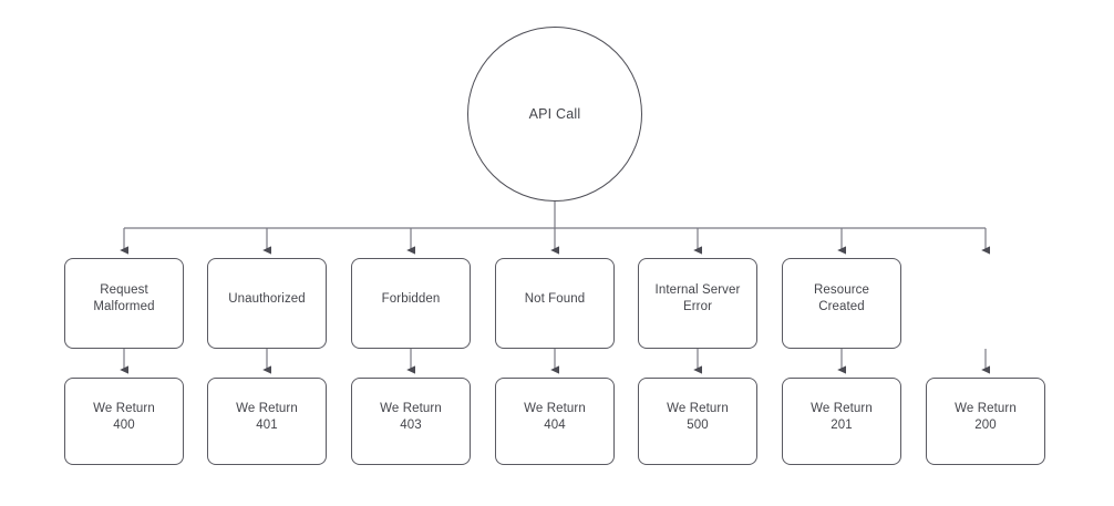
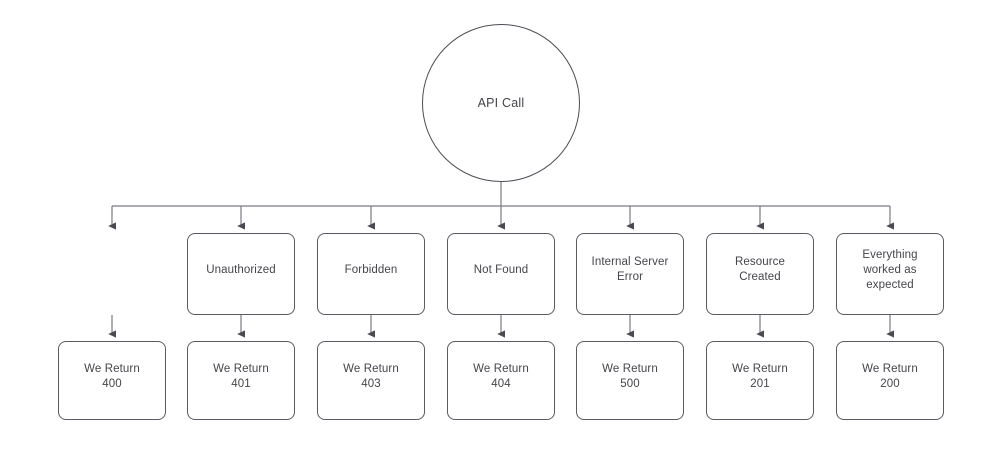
  API Call
- Request
- Malformed
  Unauthorized
  Forbidden
  Not Found
  Internal Server
  Error
  Resource
  Created
+ Everything
+ worked as
+ expected
  We Return
  400
  We Return
  401
  We Return
  403
  We Return
  404
  We Return
  500
  We Return
  201
  We Return
  200
